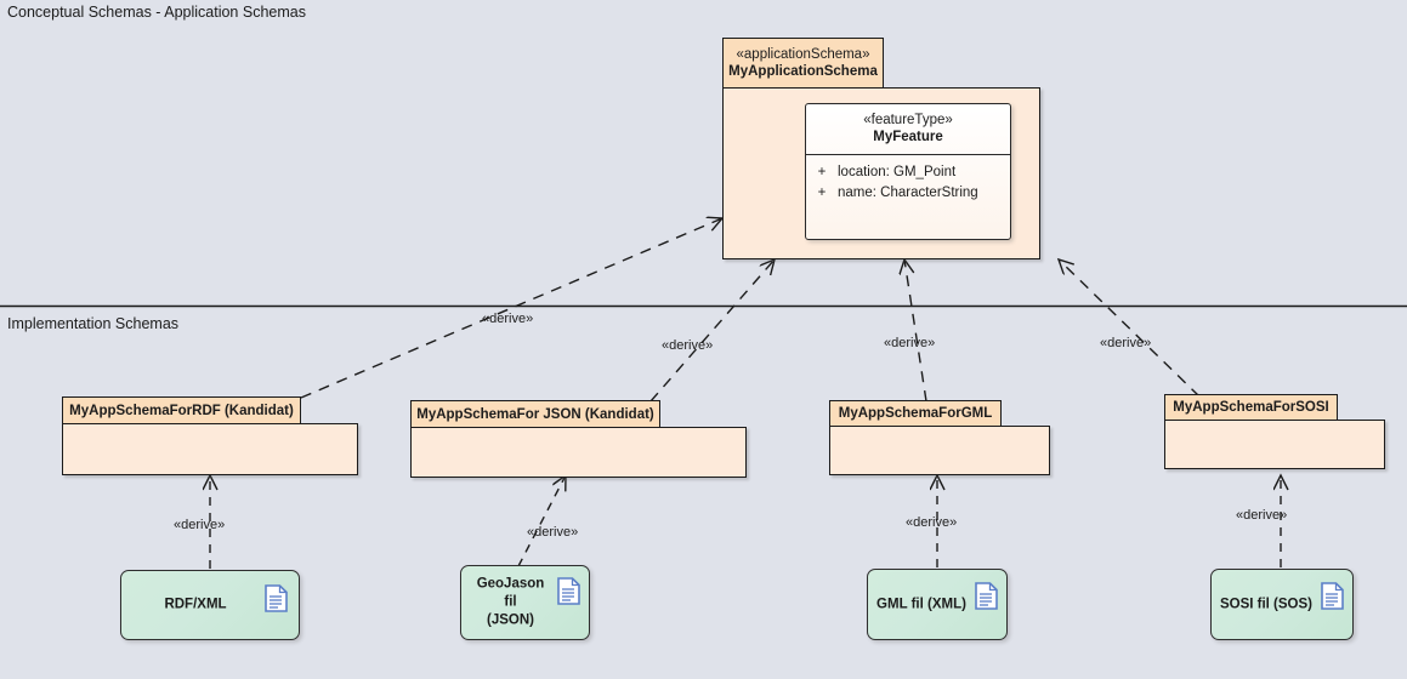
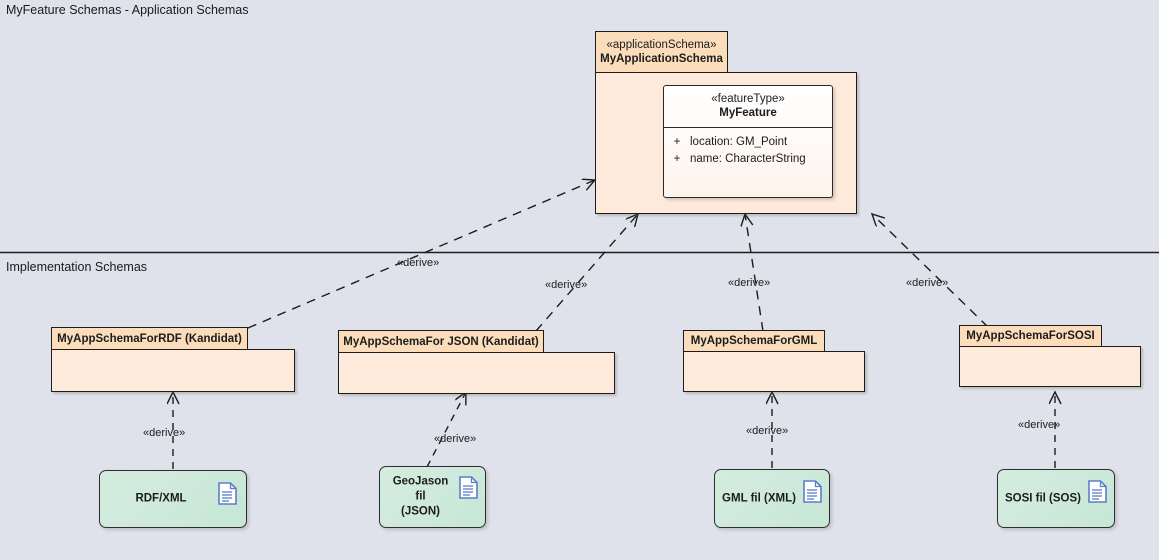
- Conceptual Schemas - Application Schemas
+ MyFeature Schemas - Application Schemas
  Implementation Schemas
  «applicationSchema»
  MyApplicationSchema
  «featureType»
  MyFeature
  +
  location: GM_Point
  +
  name: CharacterString
  MyAppSchemaForRDF (Kandidat)
  MyAppSchemaFor JSON (Kandidat)
  MyAppSchemaForGML
  MyAppSchemaForSOSI
  RDF/XML
  GeoJason fil
  (JSON)
  GML fil (XML)
  SOSI fil (SOS)
  «derive»
  «derive»
  «derive»
  «derive»
  «derive»
  «derive»
  «derive»
  «derive»
